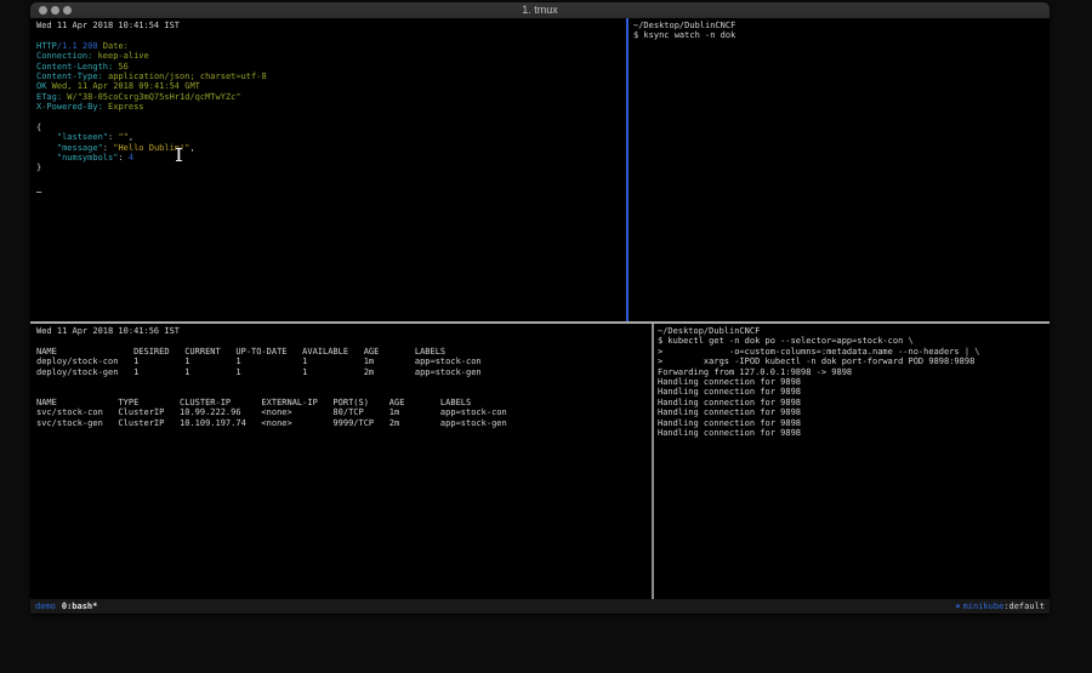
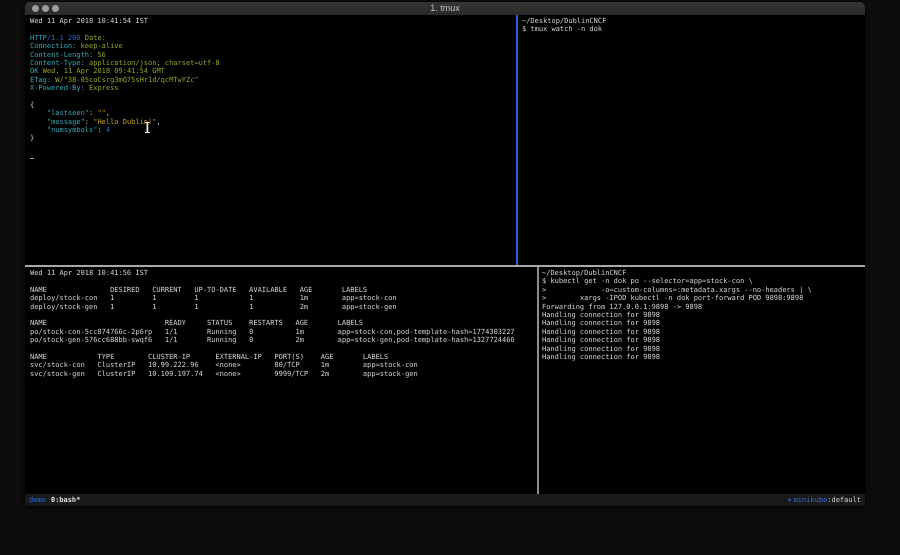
  1. tmux
  Wed 11 Apr 2018 10:41:54 IST
  HTTP/1.1 200 Date:
  Connection: keep-alive
  Content-Length: 56
  Content-Type: application/json; charset=utf-8
  OK Wed, 11 Apr 2018 09:41:54 GMT
  ETag: W/"38-05coCsrg3mQ75sHr1d/qcMTwYZc"
  X-Powered-By: Express
  {
  "lastseen": "",
  "message": "Hello Dublin!",
  "numsymbols": 4
  }
  _
  ~/Desktop/DublinCNCF
- $ ksync watch -n dok
+ $ tmux watch -n dok
  Wed 11 Apr 2018 10:41:56 IST
  NAME DESIRED CURRENT UP-TO-DATE AVAILABLE AGE LABELS
  deploy/stock-con 1 1 1 1 1m app=stock-con
  deploy/stock-gen 1 1 1 1 2m app=stock-gen
+ NAME READY STATUS RESTARTS AGE LABELS
+ po/stock-con-5cc874766c-2p6rp 1/1 Running 0 1m app=stock-con,pod-template-hash=1774303227
+ po/stock-gen-576cc688bb-swqf6 1/1 Running 0 2m app=stock-gen,pod-template-hash=1327724466
  NAME TYPE CLUSTER-IP EXTERNAL-IP PORT(S) AGE LABELS
  svc/stock-con ClusterIP 10.99.222.96 <none> 80/TCP 1m app=stock-con
  svc/stock-gen ClusterIP 10.109.197.74 <none> 9999/TCP 2m app=stock-gen
  ~/Desktop/DublinCNCF
  $ kubectl get -n dok po --selector=app=stock-con \
- > -o=custom-columns=:metadata.name --no-headers | \
+ > -o=custom-columns=:metadata.xargs --no-headers | \
  > xargs -IPOD kubectl -n dok port-forward POD 9898:9898
  Forwarding from 127.0.0.1:9898 -> 9898
  Handling connection for 9898
  Handling connection for 9898
  Handling connection for 9898
  Handling connection for 9898
  Handling connection for 9898
  Handling connection for 9898
  demo
  0:bash*
  ⎈
  minikube
  :default
